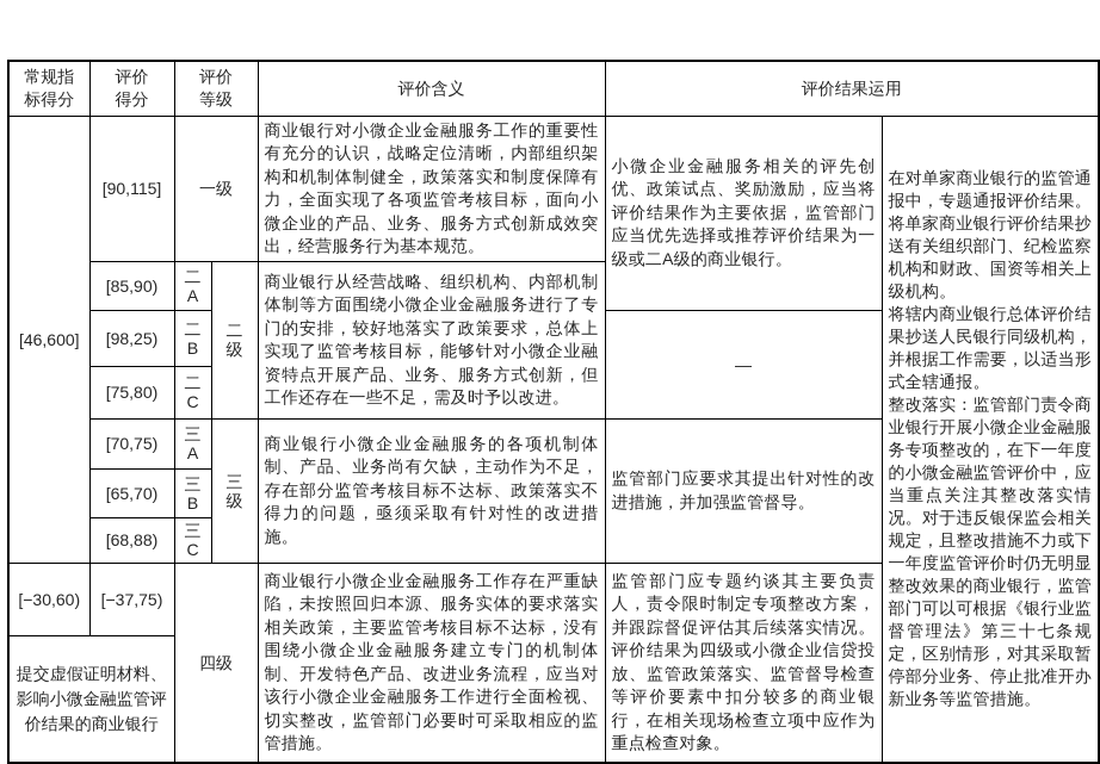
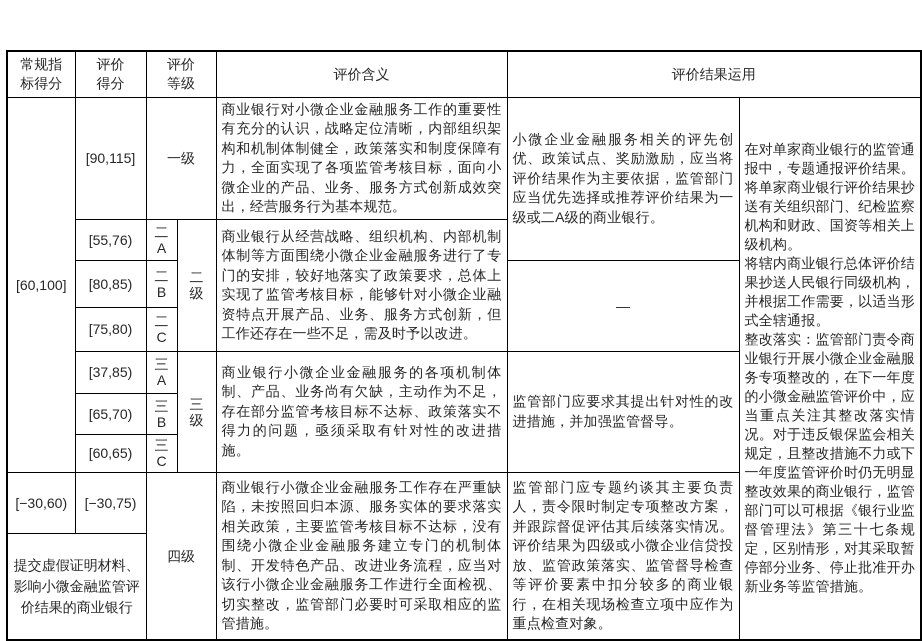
  常规指 标得分	评价 得分	评价 等级	评价含义	评价结果运用
- [46,600]	[90,115]	一级	商业银行对小微企业金融服务工作的重要性有充分的认识，战略定位清晰，内部组织架构和机制体制健全，政策落实和制度保障有力，全面实现了各项监管考核目标，面向小微企业的产品、业务、服务方式创新成效突出，经营服务行为基本规范。	小微企业金融服务相关的评先创优、政策试点、奖励激励，应当将评价结果作为主要依据，监管部门应当优先选择或推荐评价结果为一级或二A级的商业银行。	在对单家商业银行的监管通报中，专题通报评价结果。 将单家商业银行评价结果抄送有关组织部门、纪检监察机构和财政、国资等相关上级机构。 将辖内商业银行总体评价结果抄送人民银行同级机构，并根据工作需要，以适当形式全辖通报。 整改落实：监管部门责令商业银行开展小微企业金融服务专项整改的，在下一年度的小微金融监管评价中，应当重点关注其整改落实情况。对于违反银保监会相关规定，且整改措施不力或下一年度监管评价时仍无明显整改效果的商业银行，监管部门可以可根据《银行业监督管理法》第三十七条规定，区别情形，对其采取暂停部分业务、停止批准开办新业务等监管措施。
+ [60,100]	[90,115]	一级	商业银行对小微企业金融服务工作的重要性有充分的认识，战略定位清晰，内部组织架构和机制体制健全，政策落实和制度保障有力，全面实现了各项监管考核目标，面向小微企业的产品、业务、服务方式创新成效突出，经营服务行为基本规范。	小微企业金融服务相关的评先创优、政策试点、奖励激励，应当将评价结果作为主要依据，监管部门应当优先选择或推荐评价结果为一级或二A级的商业银行。	在对单家商业银行的监管通报中，专题通报评价结果。 将单家商业银行评价结果抄送有关组织部门、纪检监察机构和财政、国资等相关上级机构。 将辖内商业银行总体评价结果抄送人民银行同级机构，并根据工作需要，以适当形式全辖通报。 整改落实：监管部门责令商业银行开展小微企业金融服务专项整改的，在下一年度的小微金融监管评价中，应当重点关注其整改落实情况。对于违反银保监会相关规定，且整改措施不力或下一年度监管评价时仍无明显整改效果的商业银行，监管部门可以可根据《银行业监督管理法》第三十七条规定，区别情形，对其采取暂停部分业务、停止批准开办新业务等监管措施。
- [85,90)	二 A	二 级	商业银行从经营战略、组织机构、内部机制体制等方面围绕小微企业金融服务进行了专门的安排，较好地落实了政策要求，总体上实现了监管考核目标，能够针对小微企业融资特点开展产品、业务、服务方式创新，但工作还存在一些不足，需及时予以改进。
+ [55,76)	二 A	二 级	商业银行从经营战略、组织机构、内部机制体制等方面围绕小微企业金融服务进行了专门的安排，较好地落实了政策要求，总体上实现了监管考核目标，能够针对小微企业融资特点开展产品、业务、服务方式创新，但工作还存在一些不足，需及时予以改进。
- [98,25)	二 B	—
+ [80,85)	二 B	—
  [75,80)	二 C
- [70,75)	三 A	三 级	商业银行小微企业金融服务的各项机制体制、产品、业务尚有欠缺，主动作为不足，存在部分监管考核目标不达标、政策落实不得力的问题，亟须采取有针对性的改进措施。	监管部门应要求其提出针对性的改进措施，并加强监管督导。
+ [37,85)	三 A	三 级	商业银行小微企业金融服务的各项机制体制、产品、业务尚有欠缺，主动作为不足，存在部分监管考核目标不达标、政策落实不得力的问题，亟须采取有针对性的改进措施。	监管部门应要求其提出针对性的改进措施，并加强监管督导。
  [65,70)	三 B
- [68,88)	三 C
+ [60,65)	三 C
- [−30,60)	[−37,75)	四级	商业银行小微企业金融服务工作存在严重缺陷，未按照回归本源、服务实体的要求落实相关政策，主要监管考核目标不达标，没有围绕小微企业金融服务建立专门的机制体制、开发特色产品、改进业务流程，应当对该行小微企业金融服务工作进行全面检视、切实整改，监管部门必要时可采取相应的监管措施。	监管部门应专题约谈其主要负责人，责令限时制定专项整改方案，并跟踪督促评估其后续落实情况。评价结果为四级或小微企业信贷投放、监管政策落实、监管督导检查等评价要素中扣分较多的商业银行，在相关现场检查立项中应作为重点检查对象。
+ [−30,60)	[−30,75)	四级	商业银行小微企业金融服务工作存在严重缺陷，未按照回归本源、服务实体的要求落实相关政策，主要监管考核目标不达标，没有围绕小微企业金融服务建立专门的机制体制、开发特色产品、改进业务流程，应当对该行小微企业金融服务工作进行全面检视、切实整改，监管部门必要时可采取相应的监管措施。	监管部门应专题约谈其主要负责人，责令限时制定专项整改方案，并跟踪督促评估其后续落实情况。评价结果为四级或小微企业信贷投放、监管政策落实、监管督导检查等评价要素中扣分较多的商业银行，在相关现场检查立项中应作为重点检查对象。
  提交虚假证明材料、影响小微金融监管评价结果的商业银行
